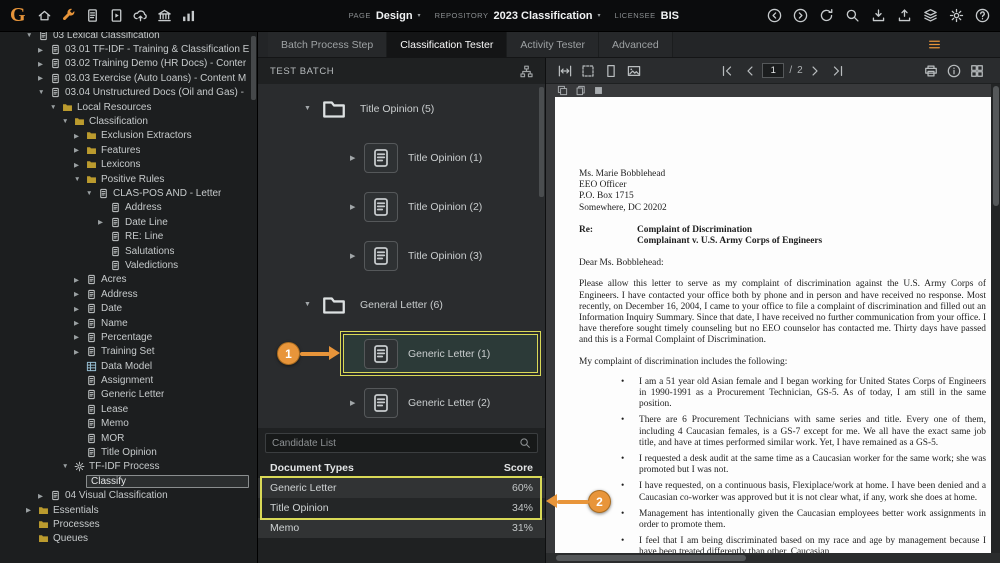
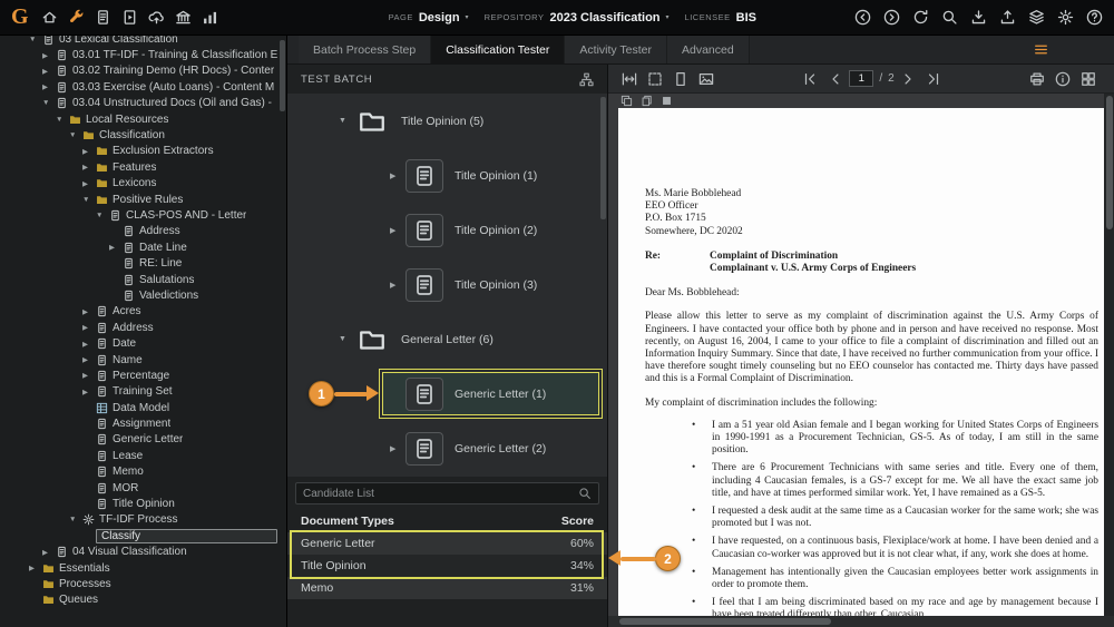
  G
  PAGE
  Design
  REPOSITORY
  2023 Classification
  LICENSEE
  BIS
  03 Lexical Classification
  03.01 TF-IDF - Training & Classification E
  03.02 Training Demo (HR Docs) - Conter
  03.03 Exercise (Auto Loans) - Content M
  03.04 Unstructured Docs (Oil and Gas) -
  Local Resources
  Classification
  Exclusion Extractors
  Features
  Lexicons
  Positive Rules
  CLAS-POS AND - Letter
  Address
  Date Line
  RE: Line
  Salutations
  Valedictions
  Acres
  Address
  Date
  Name
  Percentage
  Training Set
  Data Model
  Assignment
  Generic Letter
  Lease
  Memo
  MOR
  Title Opinion
  TF-IDF Process
  Classify
  04 Visual Classification
  Essentials
  Processes
  Queues
  Batch Process Step
  Classification Tester
  Activity Tester
  Advanced
  TEST BATCH
  Title Opinion (5)
  Title Opinion (1)
  Title Opinion (2)
  Title Opinion (3)
  General Letter (6)
  Generic Letter (1)
  Generic Letter (2)
  Candidate List
  Document Types
  Score
  Generic Letter
  60%
  Title Opinion
  34%
  Memo
  31%
  1
  /
  2
  Ms. Marie Bobblehead
  EEO Officer
  P.O. Box 1715
  Somewhere, DC 20202
  Re:
  Complaint of Discrimination
  Complainant v. U.S. Army Corps of Engineers
  Dear Ms. Bobblehead:
- Please allow this letter to serve as my complaint of discrimination against the U.S. Army Corps of Engineers. I have contacted your office both by phone and in person and have received no response. Most recently, on December 16, 2004, I came to your office to file a complaint of discrimination and filled out an Information Inquiry Summary. Since that date, I have received no further communication from your office. I have therefore sought timely counseling but no EEO counselor has contacted me. Thirty days have passed and this is a Formal Complaint of Discrimination.
+ Please allow this letter to serve as my complaint of discrimination against the U.S. Army Corps of Engineers. I have contacted your office both by phone and in person and have received no response. Most recently, on August 16, 2004, I came to your office to file a complaint of discrimination and filled out an Information Inquiry Summary. Since that date, I have received no further communication from your office. I have therefore sought timely counseling but no EEO counselor has contacted me. Thirty days have passed and this is a Formal Complaint of Discrimination.
  My complaint of discrimination includes the following:
  •
  I am a 51 year old Asian female and I began working for United States Corps of Engineers in 1990-1991 as a Procurement Technician, GS-5. As of today, I am still in the same position.
  •
  There are 6 Procurement Technicians with same series and title. Every one of them, including 4 Caucasian females, is a GS-7 except for me. We all have the exact same job title, and have at times performed similar work. Yet, I have remained as a GS-5.
  •
  I requested a desk audit at the same time as a Caucasian worker for the same work; she was promoted but I was not.
  •
  I have requested, on a continuous basis, Flexiplace/work at home. I have been denied and a Caucasian co-worker was approved but it is not clear what, if any, work she does at home.
  •
  Management has intentionally given the Caucasian employees better work assignments in order to promote them.
  •
  1
  2
